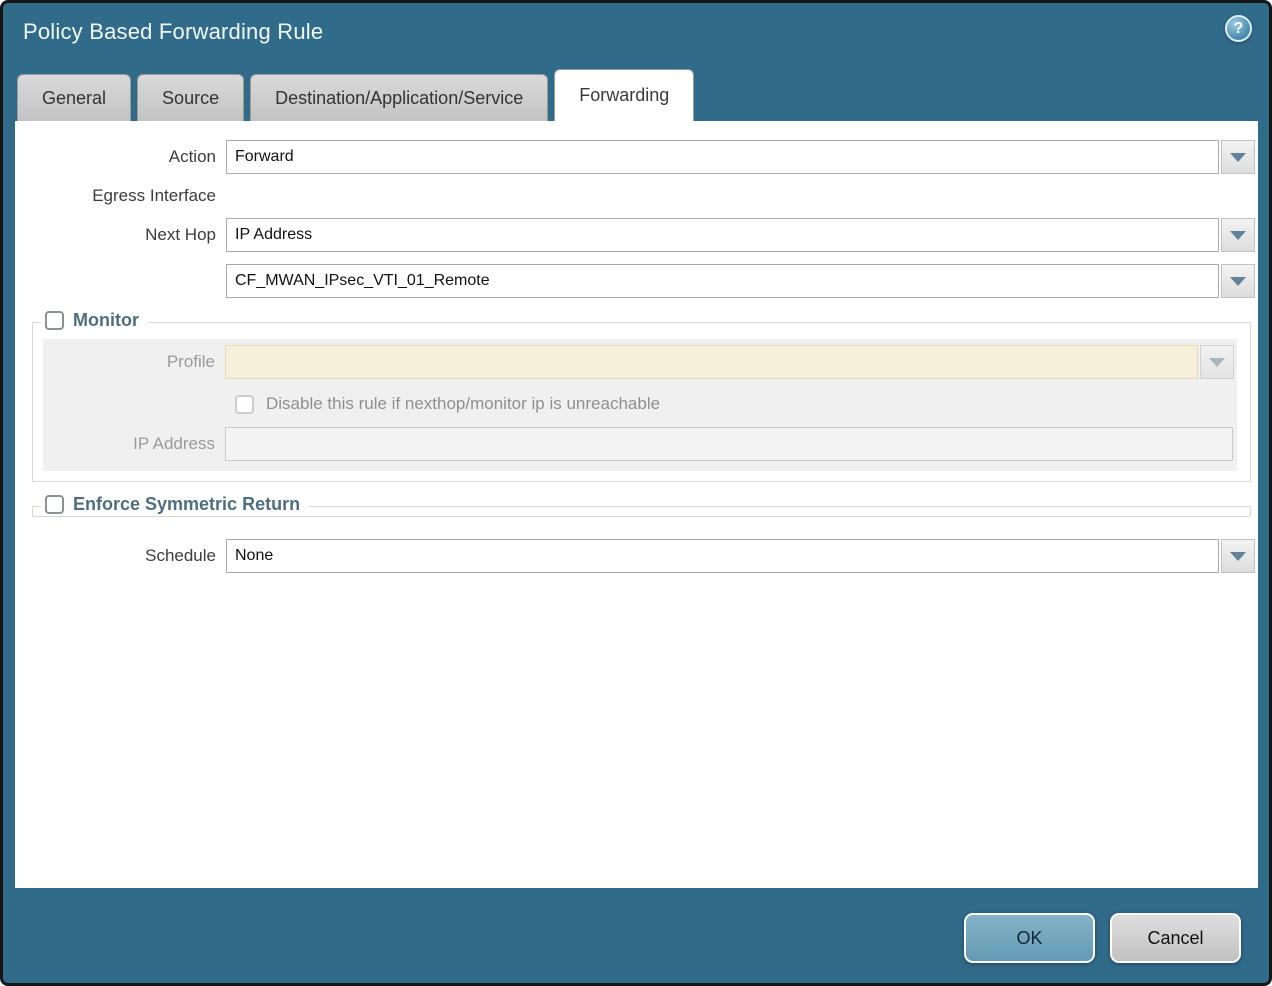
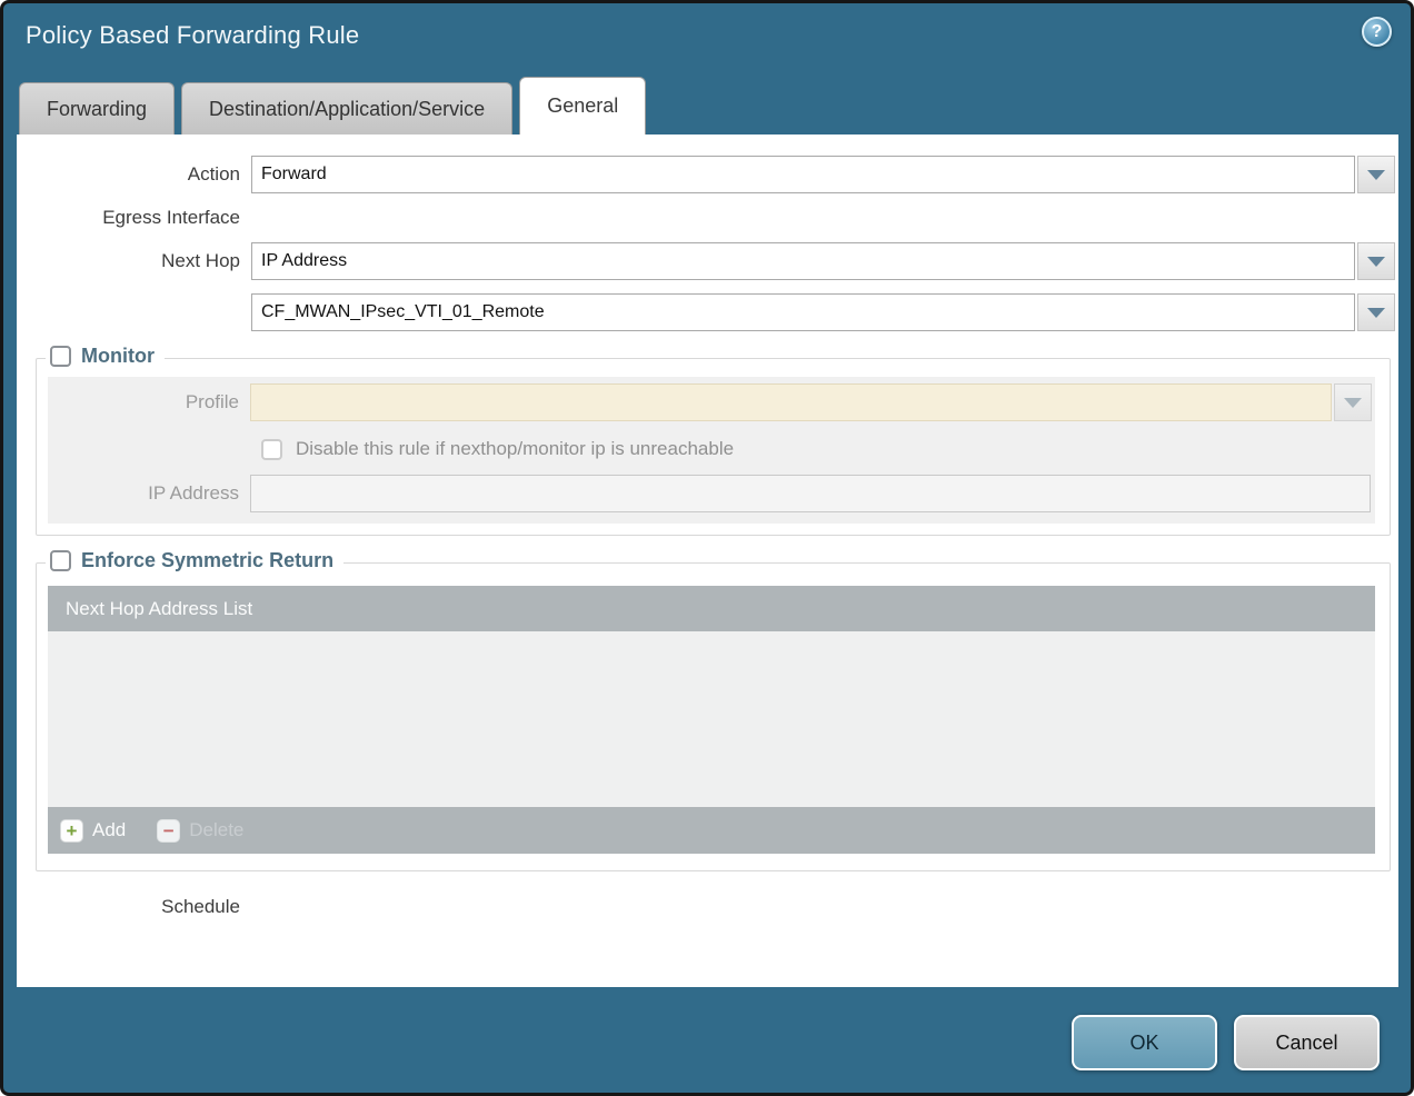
  Policy Based Forwarding Rule
  ?
- General
+ Forwarding
- Source
  Destination/Application/Service
- Forwarding
+ General
  Action
  Forward
  Egress Interface
  Next Hop
  IP Address
  CF_MWAN_IPsec_VTI_01_Remote
  Monitor
  Profile
  Disable this rule if nexthop/monitor ip is unreachable
  IP Address
  Enforce Symmetric Return
+ Next Hop Address List
+ +
+ Add
+ −
+ Delete
  Schedule
- None
  OK
  Cancel
